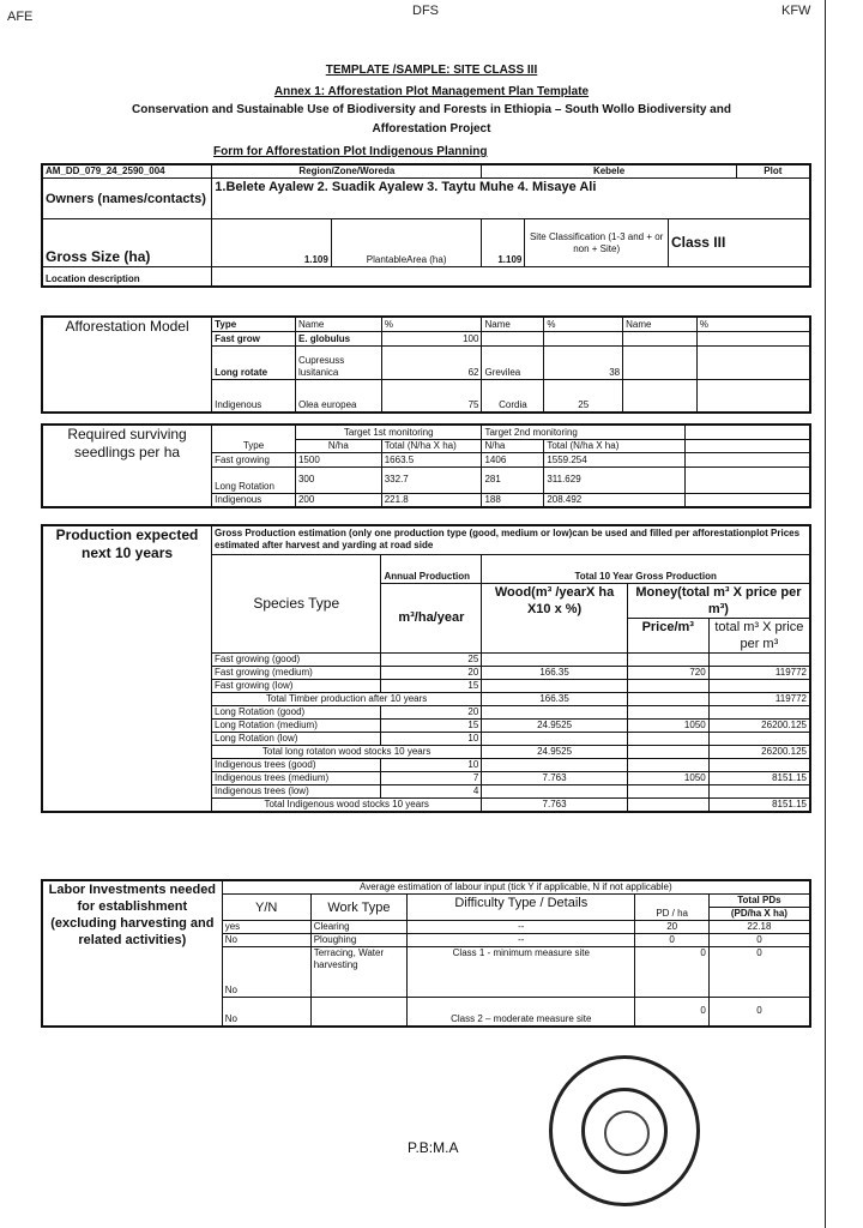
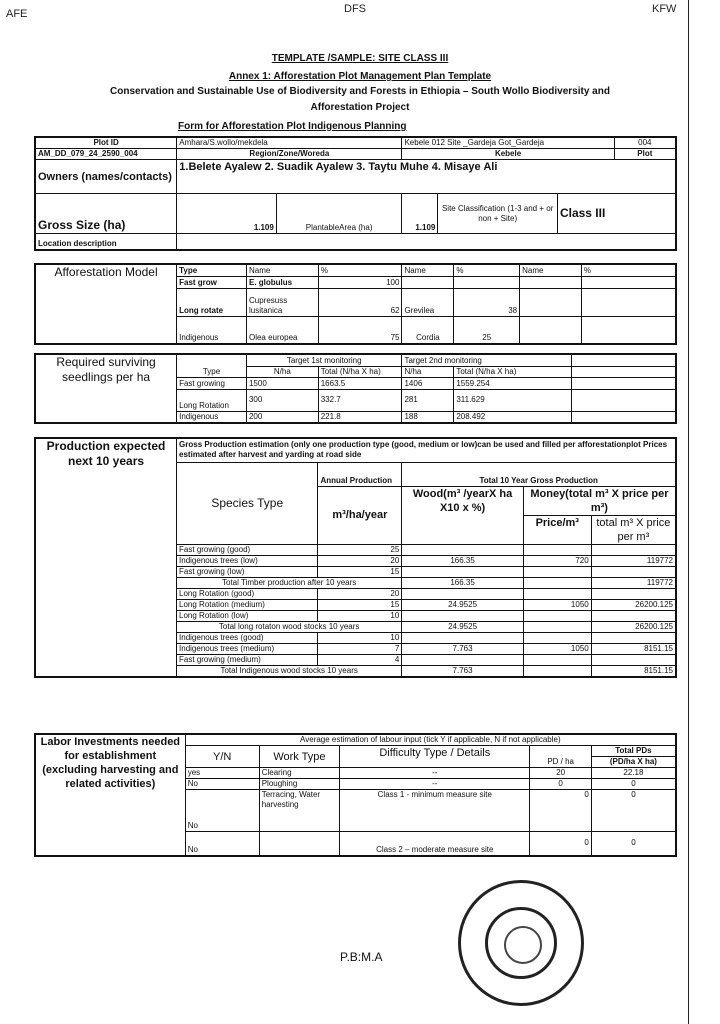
  AFE
  DFS
  KFW
  TEMPLATE /SAMPLE: SITE CLASS III
  Annex 1: Afforestation Plot Management Plan Template
  Conservation and Sustainable Use of Biodiversity and Forests in Ethiopia – South Wollo Biodiversity and
  Afforestation Project
  Form for Afforestation Plot Indigenous Planning
+ Plot ID	Amhara/S.wollo/mekdela	Kebele 012 Site _Gardeja Got_Gardeja	004
  AM_DD_079_24_2590_004	Region/Zone/Woreda	Kebele	Plot
  Owners (names/contacts)	1.Belete Ayalew 2. Suadik Ayalew 3. Taytu Muhe 4. Misaye Ali
  Gross Size (ha)	1.109	PlantableArea (ha)	1.109	Site Classification (1-3 and + or non + Site)	Class III
  Location description
  Afforestation Model	Type	Name	%	Name	%	Name	%
  Fast grow	E. globulus	100
  Long rotate	Cupresuss lusitanica	62	Grevilea	38
  Indigenous	Olea europea	75	Cordia	25
  Required surviving seedlings per ha		Target 1st monitoring	Target 2nd monitoring
  Type	N/ha	Total (N/ha X ha)	N/ha	Total (N/ha X ha)
  Fast growing	1500	1663.5	1406	1559.254
  Long Rotation	300	332.7	281	311.629
  Indigenous	200	221.8	188	208.492
  Production expected next 10 years	Gross Production estimation (only one production type (good, medium or low)can be used and filled per afforestationplot Prices estimated after harvest and yarding at road side
  Species Type	Annual Production	Total 10 Year Gross Production
  m³/ha/year	Wood(m³ /yearX ha X10 x %)	Money(total m³ X price per m³)
  Price/m³	total m³ X price per m³
  Fast growing (good)	25
- Fast growing (medium)	20	166.35	720	119772
+ Indigenous trees (low)	20	166.35	720	119772
  Fast growing (low)	15
  Total Timber production after 10 years	166.35		119772
  Long Rotation (good)	20
  Long Rotation (medium)	15	24.9525	1050	26200.125
  Long Rotation (low)	10
  Total long rotaton wood stocks 10 years	24.9525		26200.125
  Indigenous trees (good)	10
  Indigenous trees (medium)	7	7.763	1050	8151.15
- Indigenous trees (low)	4
+ Fast growing (medium)	4
  Total Indigenous wood stocks 10 years	7.763		8151.15
  Labor Investments needed for establishment (excluding harvesting and related activities)	Average estimation of labour input (tick Y if applicable, N if not applicable)
  Y/N	Work Type	Difficulty Type / Details	PD / ha	Total PDs
  (PD/ha X ha)
  yes	Clearing	--	20	22.18
  No	Ploughing	--	0	0
  No	Terracing, Water harvesting	Class 1 - minimum measure site	0	0
  No		Class 2 – moderate measure site	0	0
  P.B:M.A
